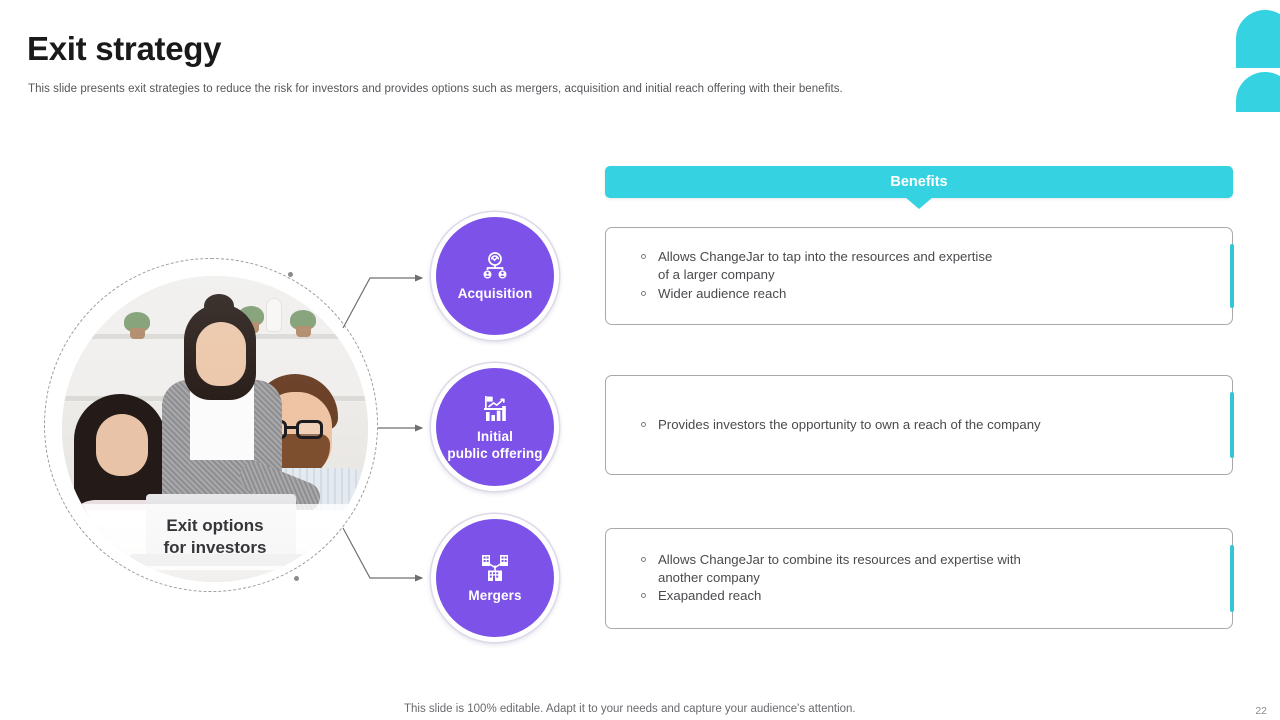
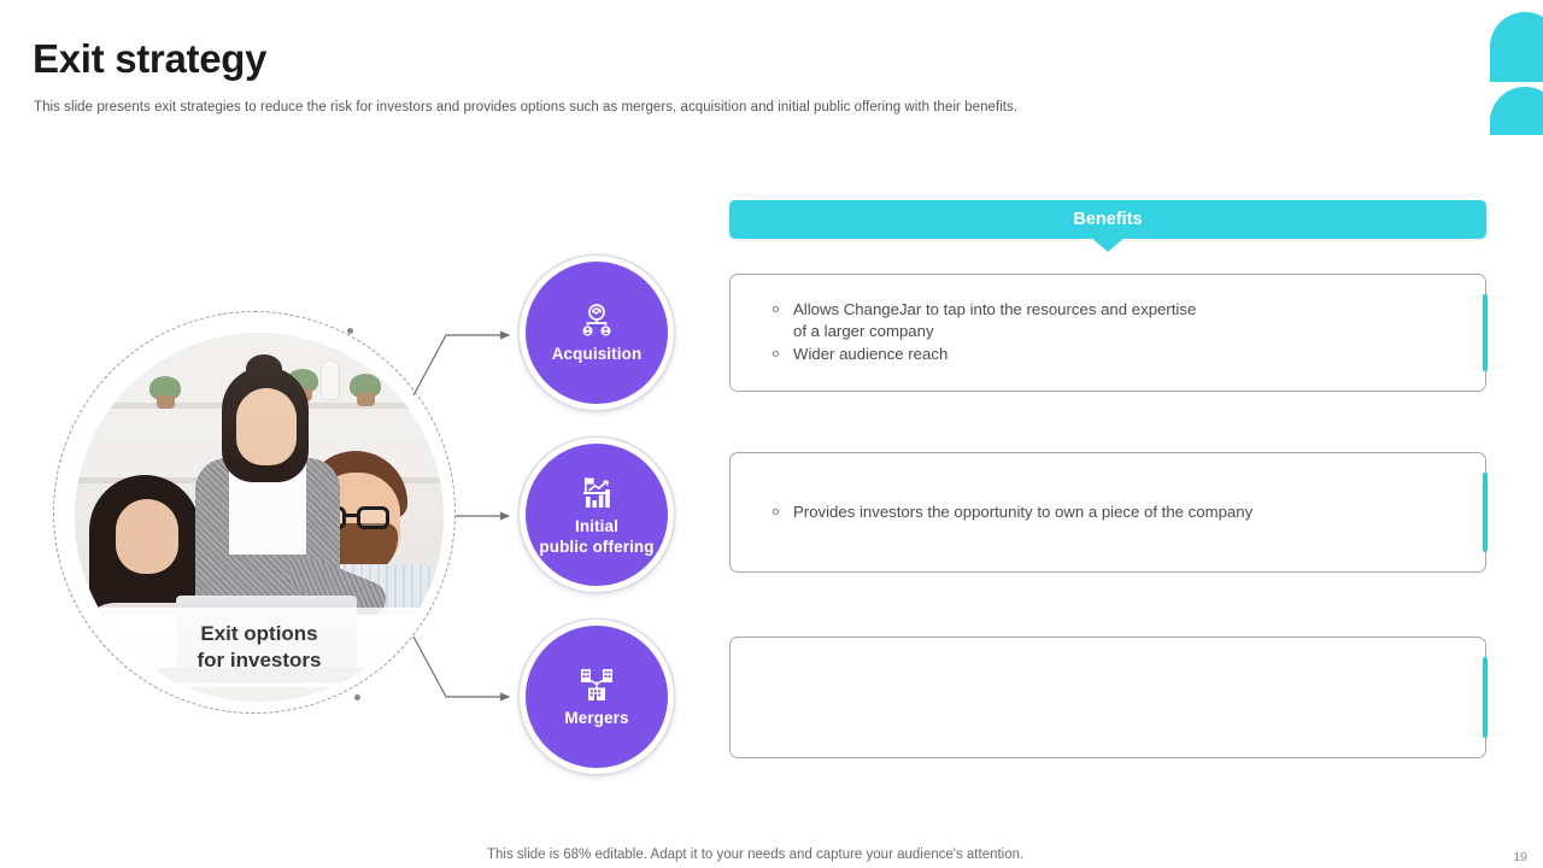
  Exit strategy
- This slide presents exit strategies to reduce the risk for investors and provides options such as mergers, acquisition and initial reach offering with their benefits.
+ This slide presents exit strategies to reduce the risk for investors and provides options such as mergers, acquisition and initial public offering with their benefits.
  Exit options
  for investors
  Acquisition
  Initial
  public offering
  Mergers
  Benefits
  Allows ChangeJar to tap into the resources and expertise
  of a larger company
  Wider audience reach
- Provides investors the opportunity to own a reach of the company
+ Provides investors the opportunity to own a piece of the company
- Allows ChangeJar to combine its resources and expertise with
- another company
- Exapanded reach
- This slide is 100% editable. Adapt it to your needs and capture your audience's attention.
+ This slide is 68% editable. Adapt it to your needs and capture your audience's attention.
- 22
+ 19
